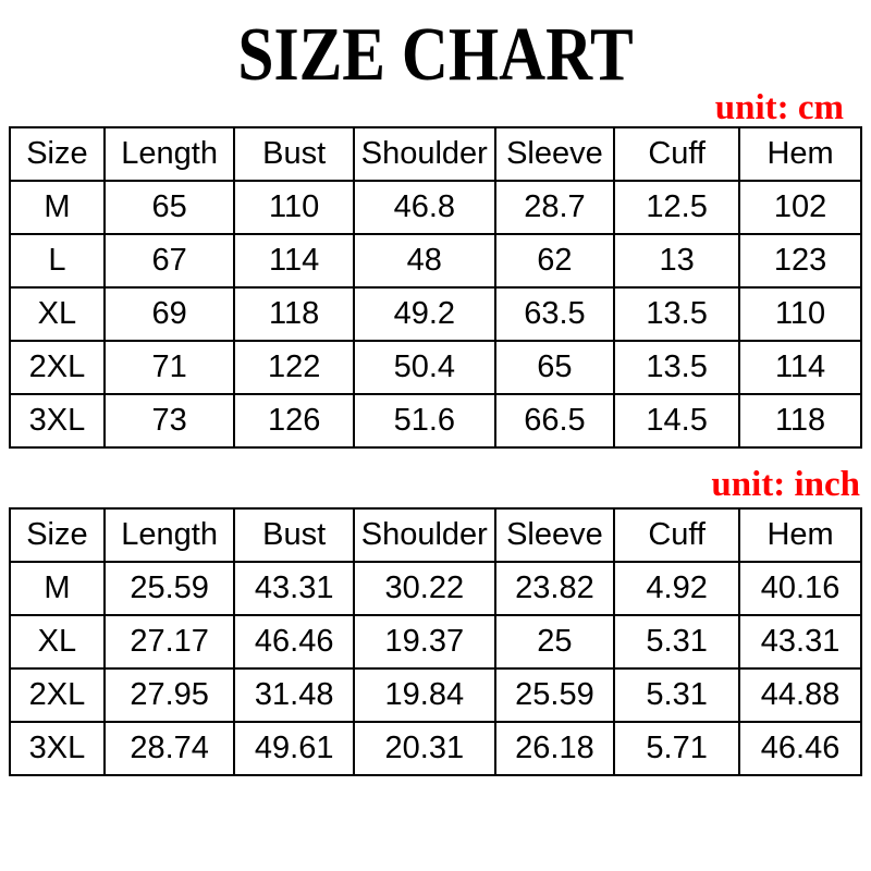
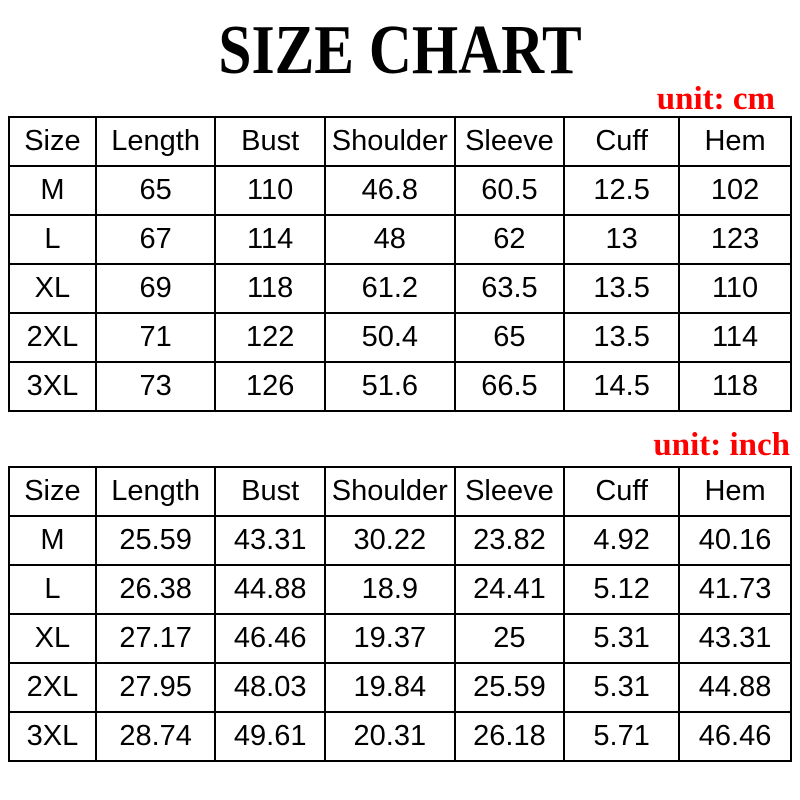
  SIZE CHART
  unit: cm
  Size	Length	Bust	Shoulder	Sleeve	Cuff	Hem
- M	65	110	46.8	28.7	12.5	102
+ M	65	110	46.8	60.5	12.5	102
  L	67	114	48	62	13	123
- XL	69	118	49.2	63.5	13.5	110
+ XL	69	118	61.2	63.5	13.5	110
  2XL	71	122	50.4	65	13.5	114
  3XL	73	126	51.6	66.5	14.5	118
  unit: inch
  Size	Length	Bust	Shoulder	Sleeve	Cuff	Hem
  M	25.59	43.31	30.22	23.82	4.92	40.16
+ L	26.38	44.88	18.9	24.41	5.12	41.73
  XL	27.17	46.46	19.37	25	5.31	43.31
- 2XL	27.95	31.48	19.84	25.59	5.31	44.88
+ 2XL	27.95	48.03	19.84	25.59	5.31	44.88
  3XL	28.74	49.61	20.31	26.18	5.71	46.46
